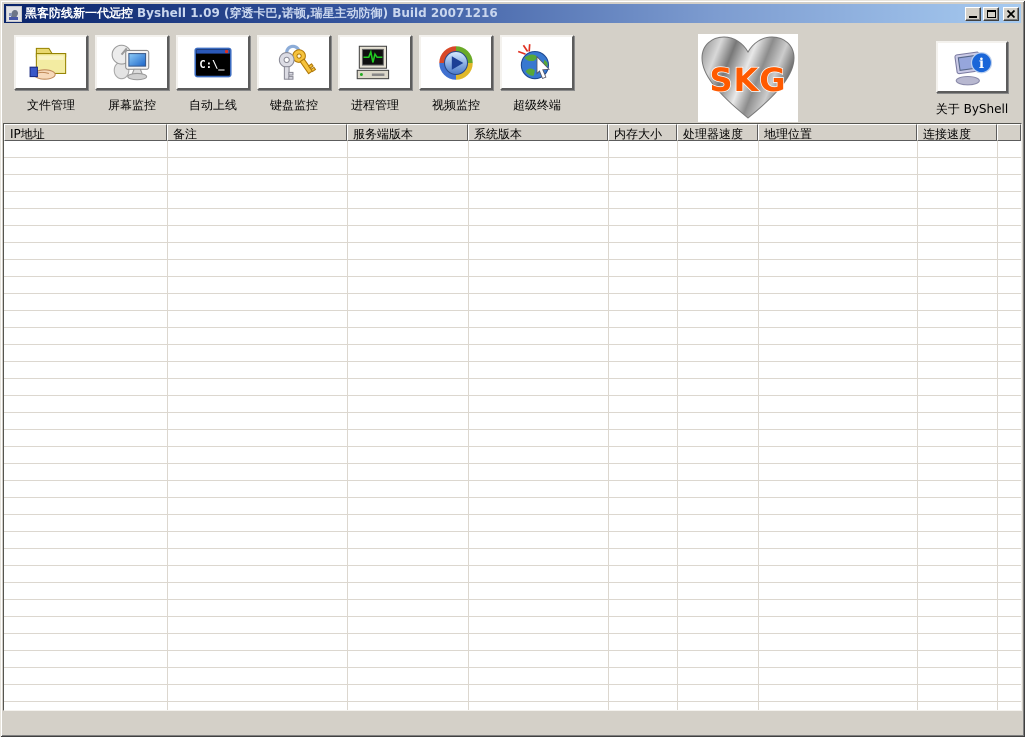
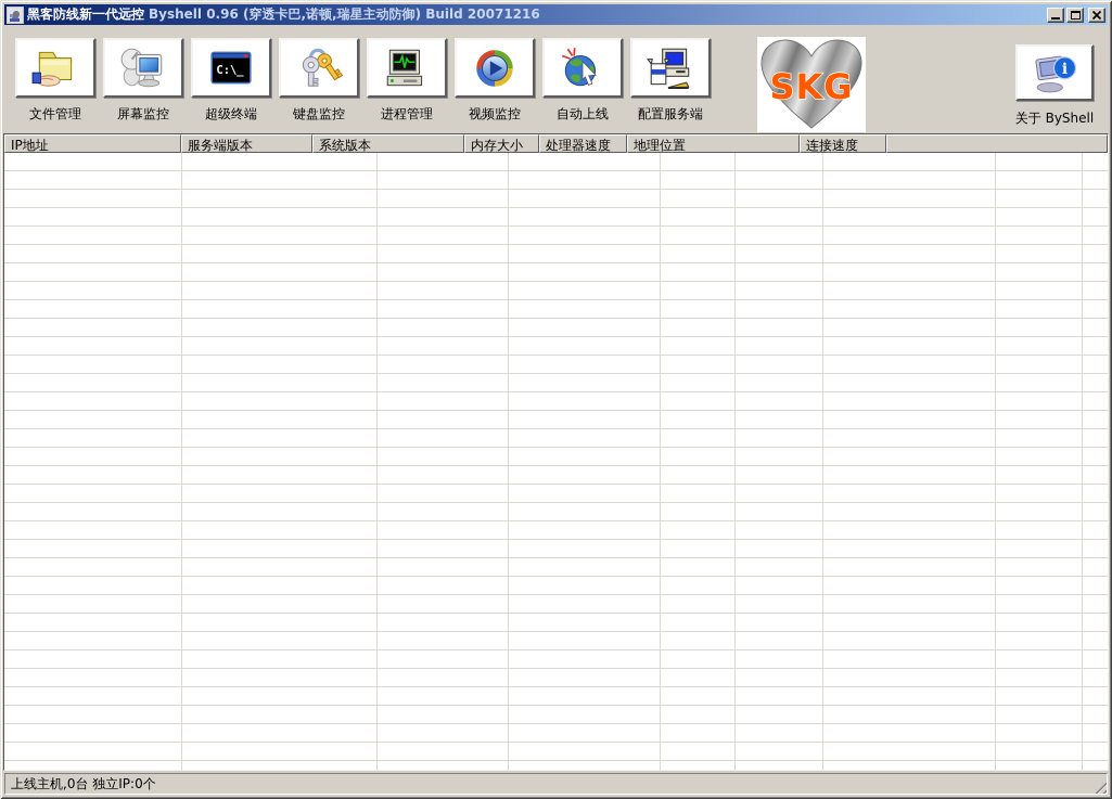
- 黑客防线新一代远控 Byshell 1.09 (穿透卡巴,诺顿,瑞星主动防御) Build 20071216
+ 黑客防线新一代远控 Byshell 0.96 (穿透卡巴,诺顿,瑞星主动防御) Build 20071216
  文件管理
  屏幕监控
  C:\_
- 自动上线
+ 超级终端
  键盘监控
  进程管理
  视频监控
- 超级终端
+ 自动上线
+ 配置服务端
  SKG
  i
  关于 ByShell
  IP地址
- 备注
  服务端版本
  系统版本
  内存大小
  处理器速度
  地理位置
  连接速度
+ 上线主机,0台 独立IP:0个
